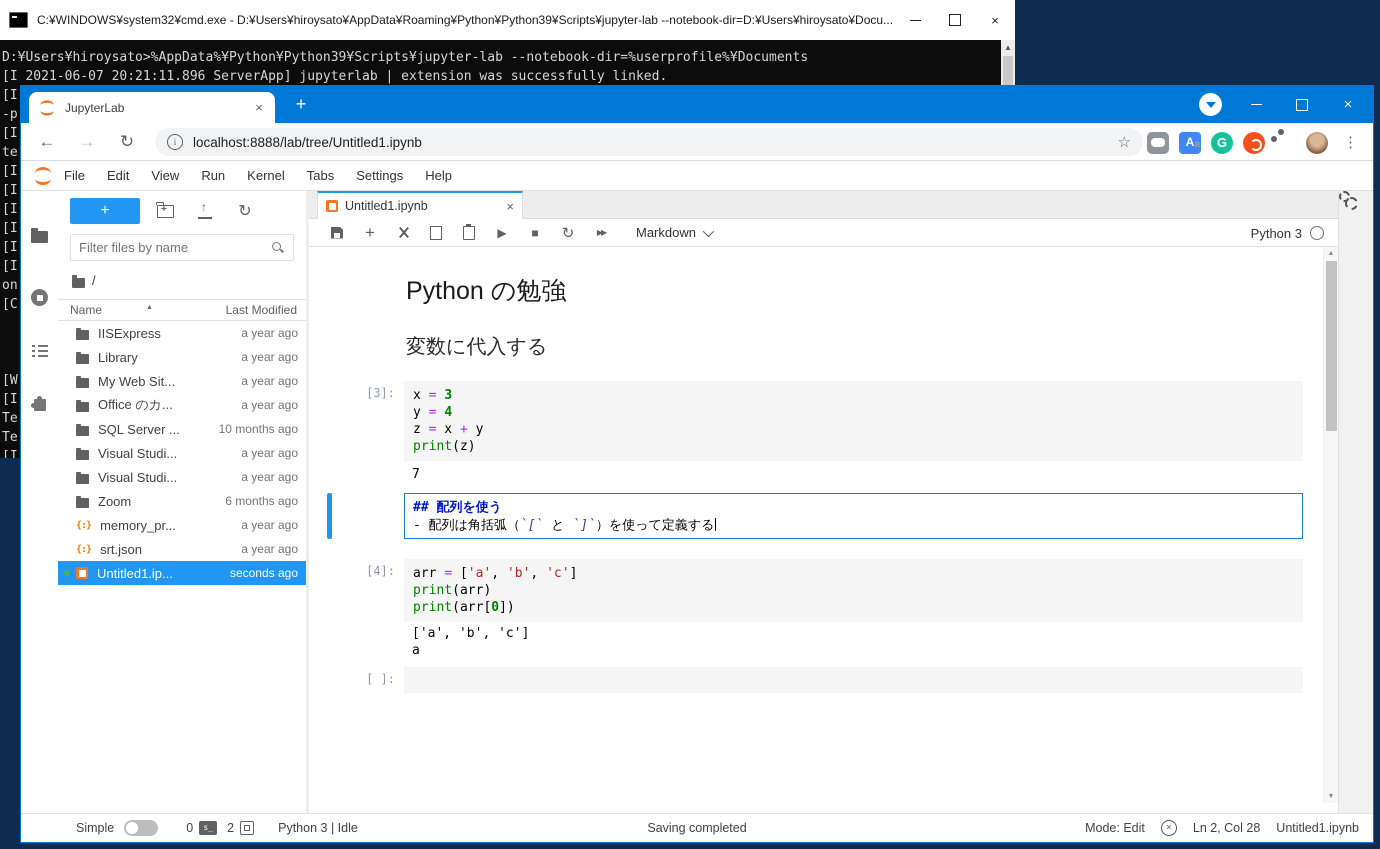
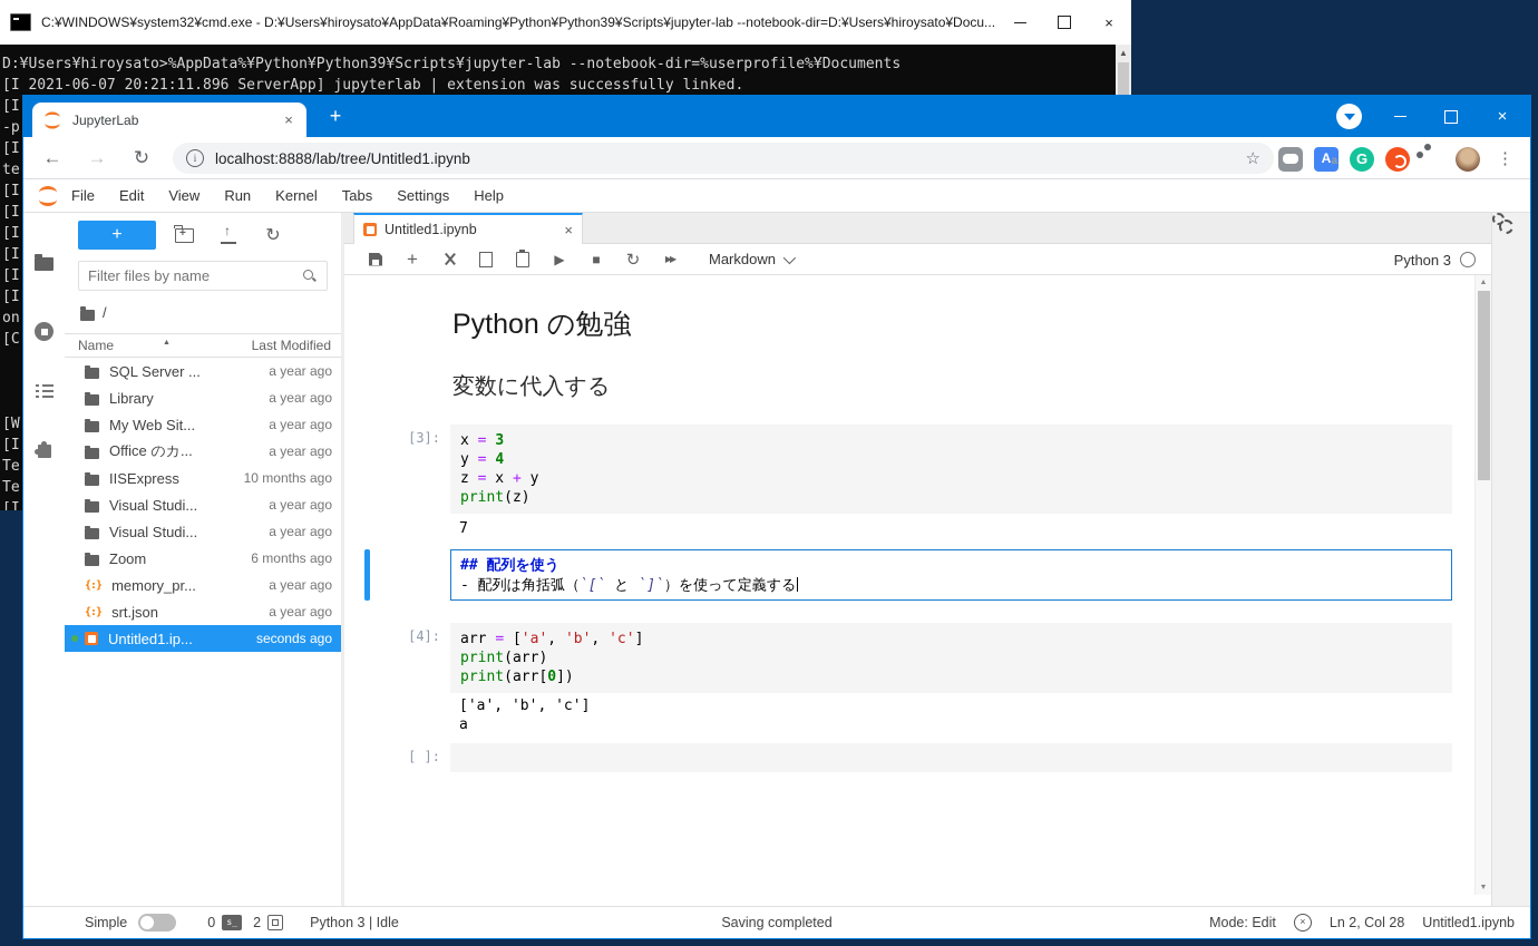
  C:¥WINDOWS¥system32¥cmd.exe - D:¥Users¥hiroysato¥AppData¥Roaming¥Python¥Python39¥Scripts¥jupyter-lab --notebook-dir=D:¥Users¥hiroysato¥Docu...
  ×
  D:¥Users¥hiroysato>%AppData%¥Python¥Python39¥Scripts¥jupyter-lab --notebook-dir=%userprofile%¥Documents
  [I 2021-06-07 20:21:11.896 ServerApp] jupyterlab | extension was successfully linked.
  [I
  -p
  [I
  te
  [I
  [I
  [I
  [I
  [I
  [I
  on
  [C
  [W
  [I
  Te
  Te
  [I
  ▲
  JupyterLab
  ×
  +
  ×
  ←
  →
  ↻
  i
  localhost:8888/lab/tree/Untitled1.ipynb
  ☆
  A
  G
  ⋮
  File
  Edit
  View
  Run
  Kernel
  Tabs
  Settings
  Help
  +
  ↻
  Filter files by name
  /
  Name
  Last Modified
- IISExpress
+ SQL Server ...
  a year ago
  Library
  a year ago
  My Web Sit...
  a year ago
  Office のカ...
  a year ago
- SQL Server ...
+ IISExpress
  10 months ago
  Visual Studi...
  a year ago
  Visual Studi...
  a year ago
  Zoom
  6 months ago
  {:}
  memory_pr...
  a year ago
  {:}
  srt.json
  a year ago
  Untitled1.ip...
  seconds ago
  Untitled1.ipynb
  ×
  +
  ▶
  ■
  ↻
  ▶▶
  Markdown
  Python 3
  Python の勉強
  変数に代入する
  [3]:
  x = 3
  y = 4
  z = x + y
  print(z)
  7
  ## 配列を使う
  - 配列は角括弧（`[` と `]`）を使って定義する
  [4]:
  arr = ['a', 'b', 'c']
  print(arr)
  print(arr[0])
  ['a', 'b', 'c']
  a
  [ ]:
  Simple
  0
  s_
  2
  Python 3 | Idle
  Saving completed
  Mode: Edit
  ×
  Ln 2, Col 28
  Untitled1.ipynb
